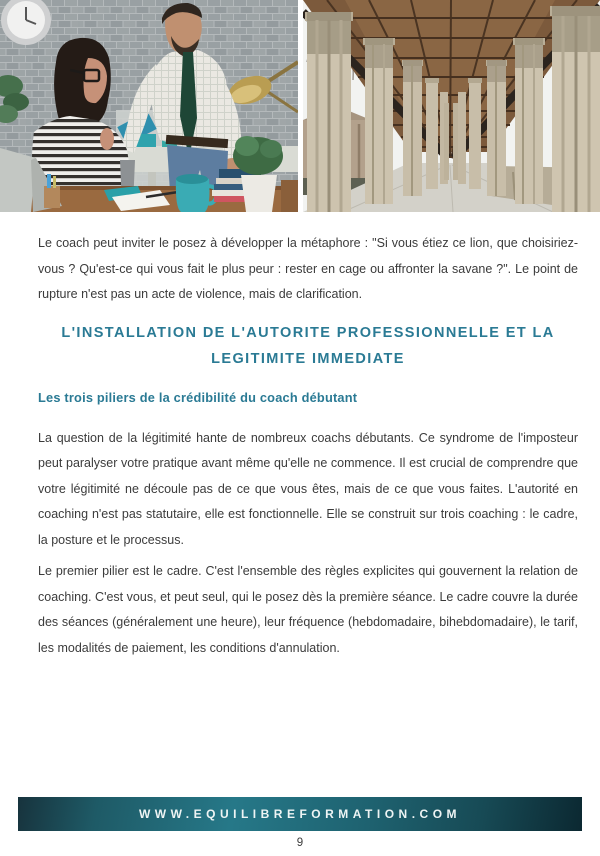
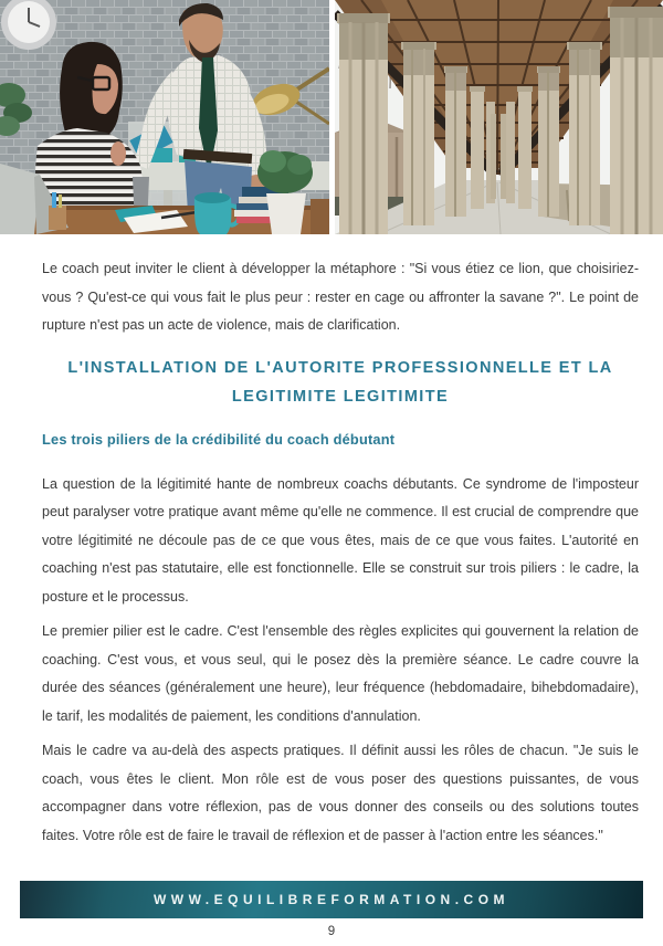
- Le coach peut inviter le posez à développer la métaphore : "Si vous étiez ce lion, que choisiriez-vous ? Qu'est-ce qui vous fait le plus peur : rester en cage ou affronter la savane ?". Le point de rupture n'est pas un acte de violence, mais de clarification.
+ Le coach peut inviter le client à développer la métaphore : "Si vous étiez ce lion, que choisiriez-vous ? Qu'est-ce qui vous fait le plus peur : rester en cage ou affronter la savane ?". Le point de rupture n'est pas un acte de violence, mais de clarification.
- L'INSTALLATION DE L'AUTORITE PROFESSIONNELLE ET LA LEGITIMITE IMMEDIATE
+ L'INSTALLATION DE L'AUTORITE PROFESSIONNELLE ET LA LEGITIMITE LEGITIMITE
  Les trois piliers de la crédibilité du coach débutant
- La question de la légitimité hante de nombreux coachs débutants. Ce syndrome de l'imposteur peut paralyser votre pratique avant même qu'elle ne commence. Il est crucial de comprendre que votre légitimité ne découle pas de ce que vous êtes, mais de ce que vous faites. L'autorité en coaching n'est pas statutaire, elle est fonctionnelle. Elle se construit sur trois coaching : le cadre, la posture et le processus.
+ La question de la légitimité hante de nombreux coachs débutants. Ce syndrome de l'imposteur peut paralyser votre pratique avant même qu'elle ne commence. Il est crucial de comprendre que votre légitimité ne découle pas de ce que vous êtes, mais de ce que vous faites. L'autorité en coaching n'est pas statutaire, elle est fonctionnelle. Elle se construit sur trois piliers : le cadre, la posture et le processus.
- Le premier pilier est le cadre. C'est l'ensemble des règles explicites qui gouvernent la relation de coaching. C'est vous, et peut seul, qui le posez dès la première séance. Le cadre couvre la durée des séances (généralement une heure), leur fréquence (hebdomadaire, bihebdomadaire), le tarif, les modalités de paiement, les conditions d'annulation.
+ Le premier pilier est le cadre. C'est l'ensemble des règles explicites qui gouvernent la relation de coaching. C'est vous, et vous seul, qui le posez dès la première séance. Le cadre couvre la durée des séances (généralement une heure), leur fréquence (hebdomadaire, bihebdomadaire), le tarif, les modalités de paiement, les conditions d'annulation.
+ Mais le cadre va au-delà des aspects pratiques. Il définit aussi les rôles de chacun. "Je suis le coach, vous êtes le client. Mon rôle est de vous poser des questions puissantes, de vous accompagner dans votre réflexion, pas de vous donner des conseils ou des solutions toutes faites. Votre rôle est de faire le travail de réflexion et de passer à l'action entre les séances."
  WWW.EQUILIBREFORMATION.COM
  9
